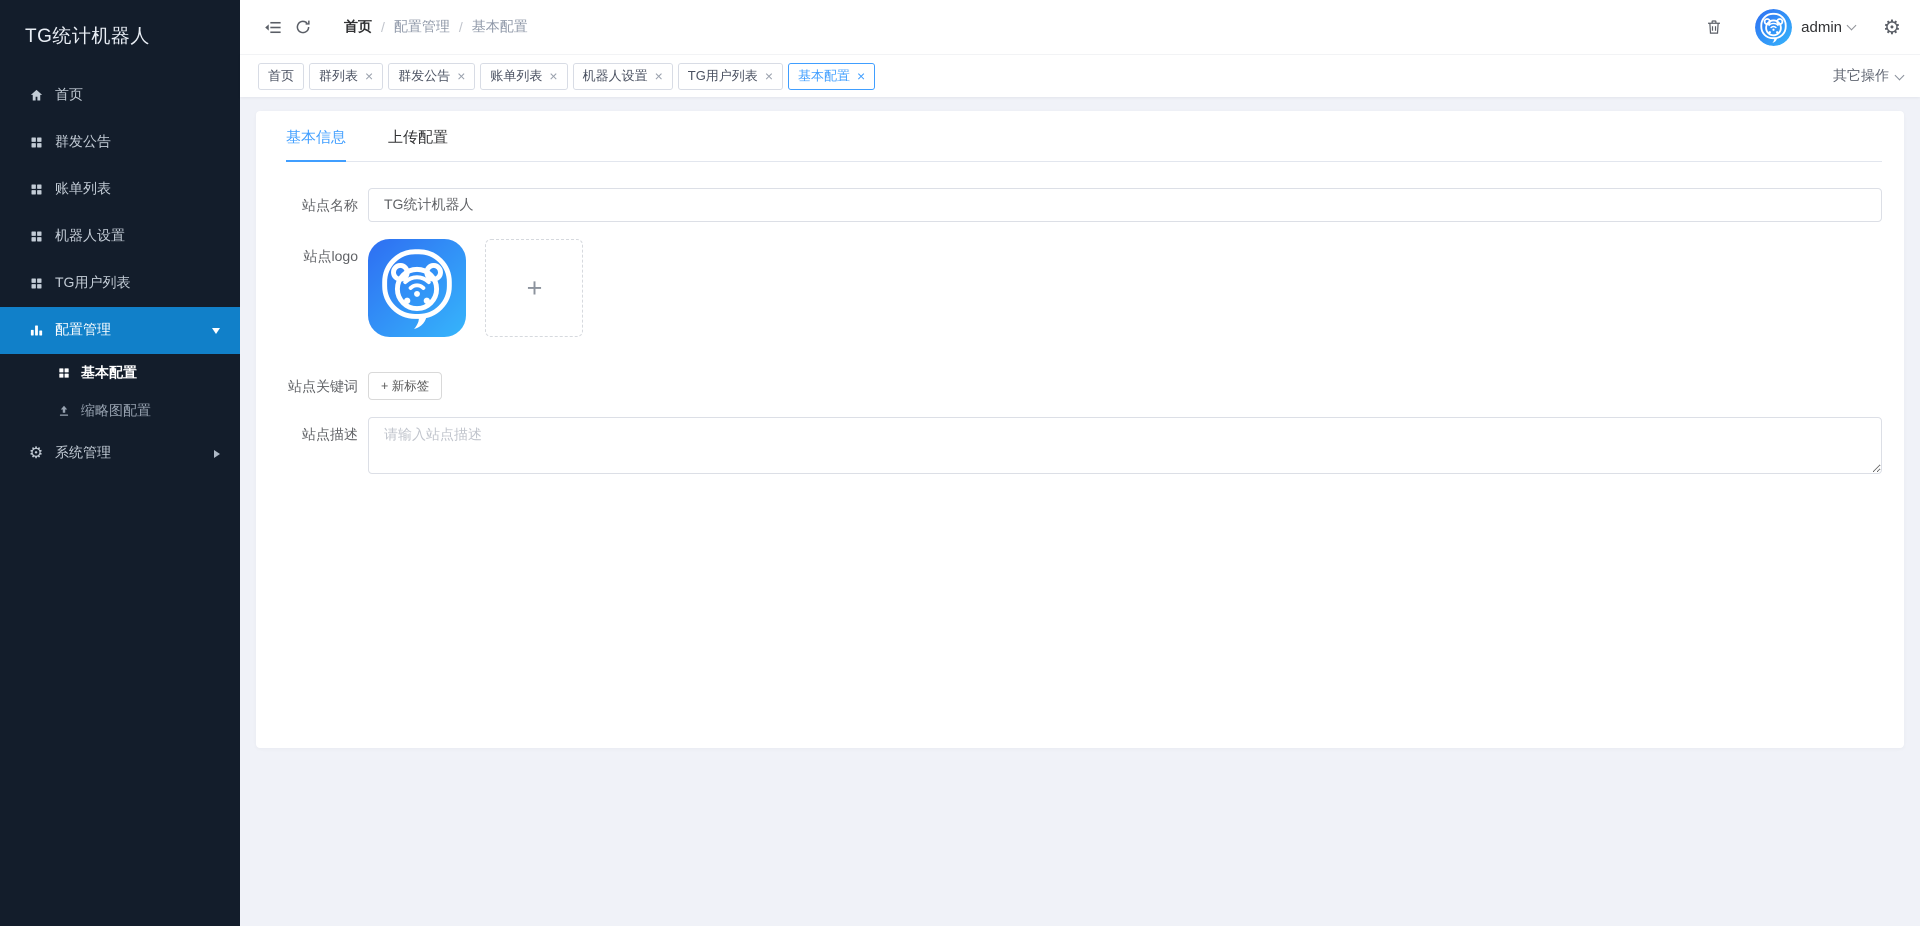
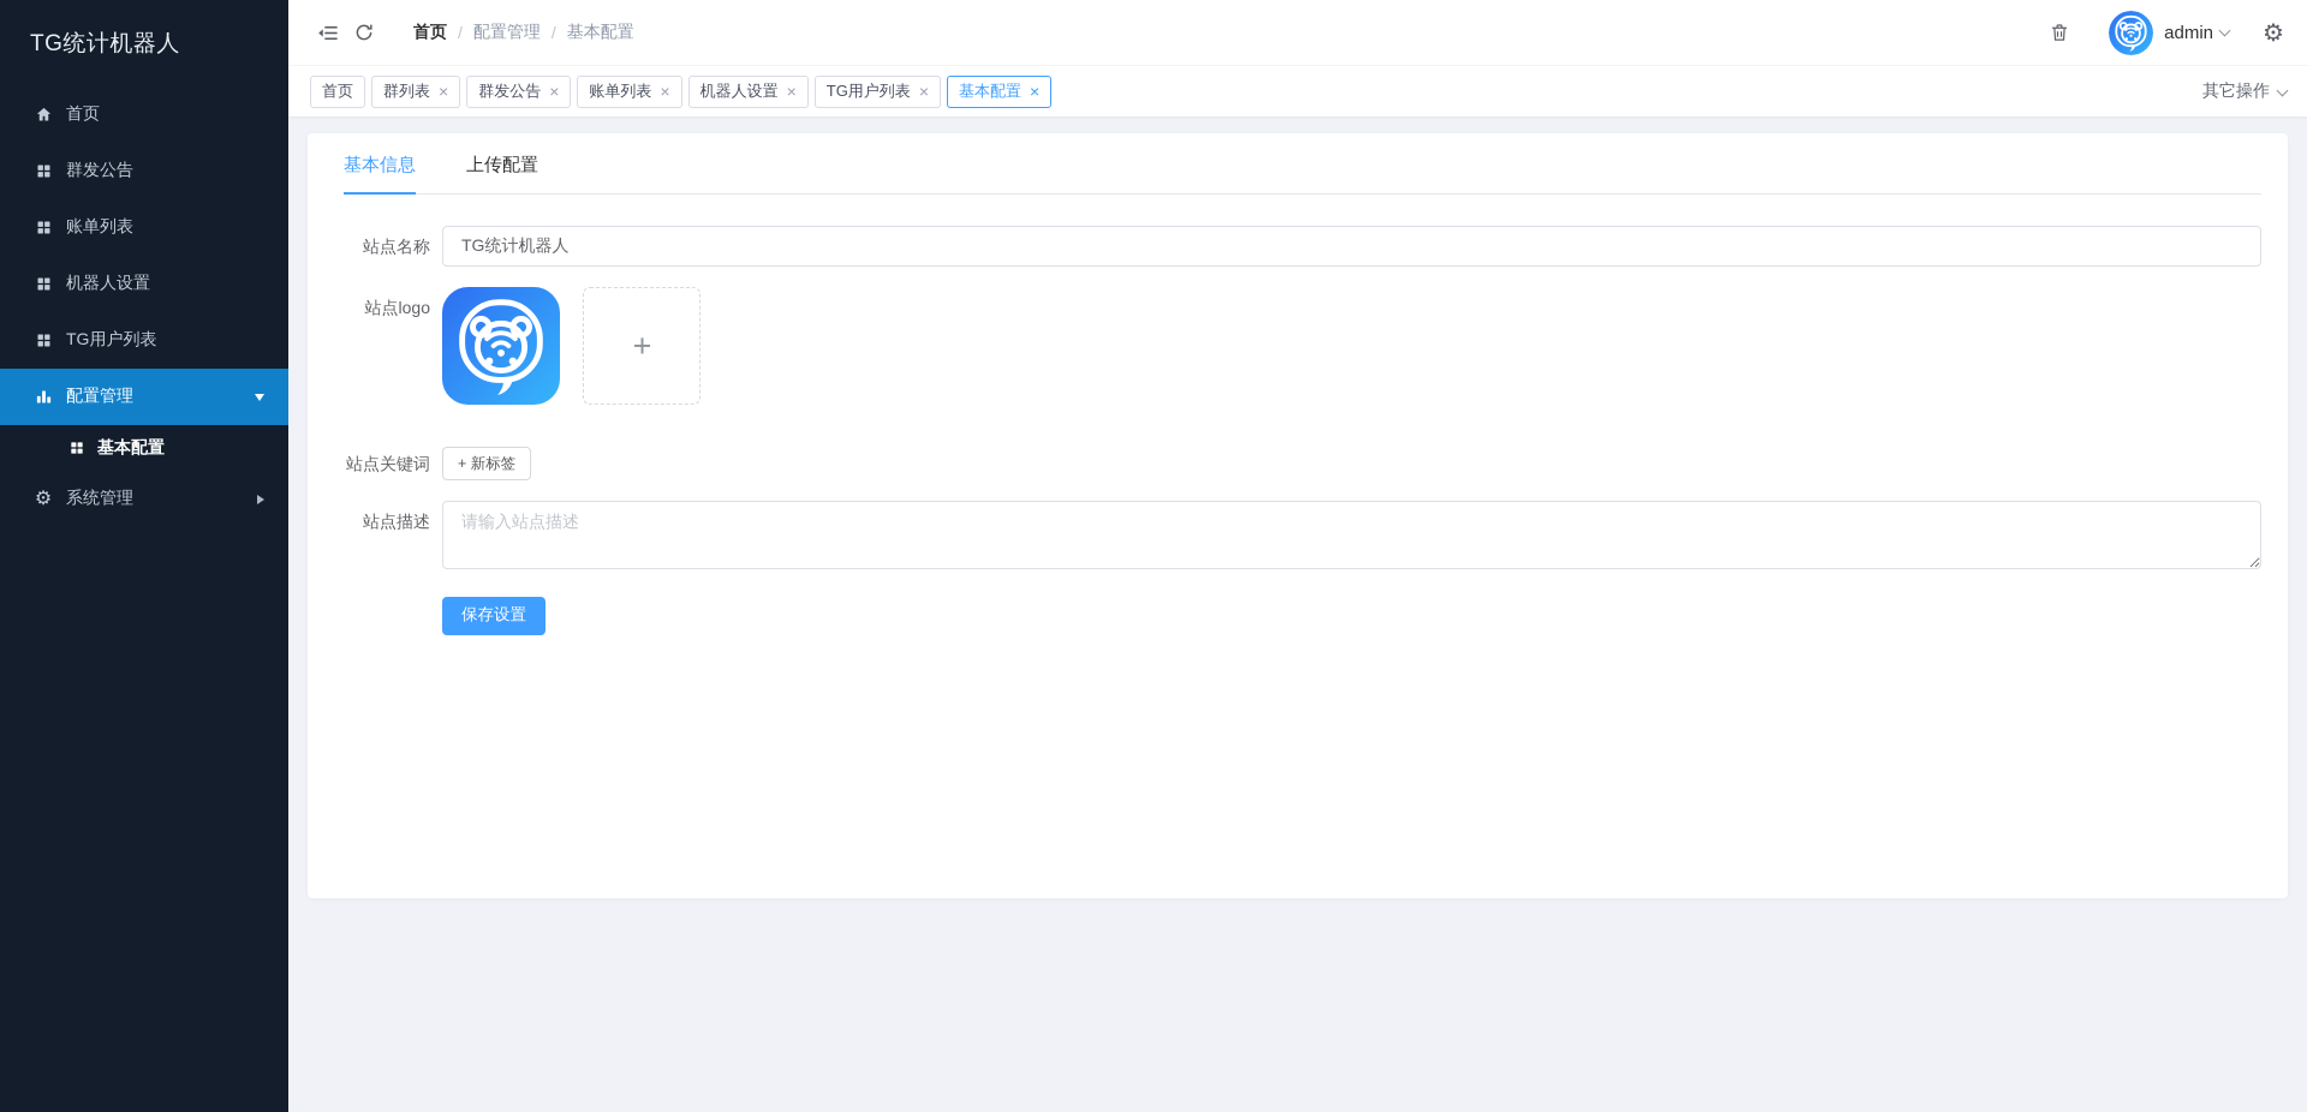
  TG统计机器人
  首页
  群发公告
  账单列表
  机器人设置
  TG用户列表
  配置管理
  基本配置
- 缩略图配置
  ⚙
  系统管理
  首页
  /
  配置管理
  /
  基本配置
  admin
  ⚙
  首页
  群列表
  ×
  群发公告
  ×
  账单列表
  ×
  机器人设置
  ×
  TG用户列表
  ×
  基本配置
  ×
  其它操作
  基本信息
  上传配置
  站点名称
  TG统计机器人
  站点logo
  +
  站点关键词
  + 新标签
  站点描述
  请输入站点描述
+ 保存设置
